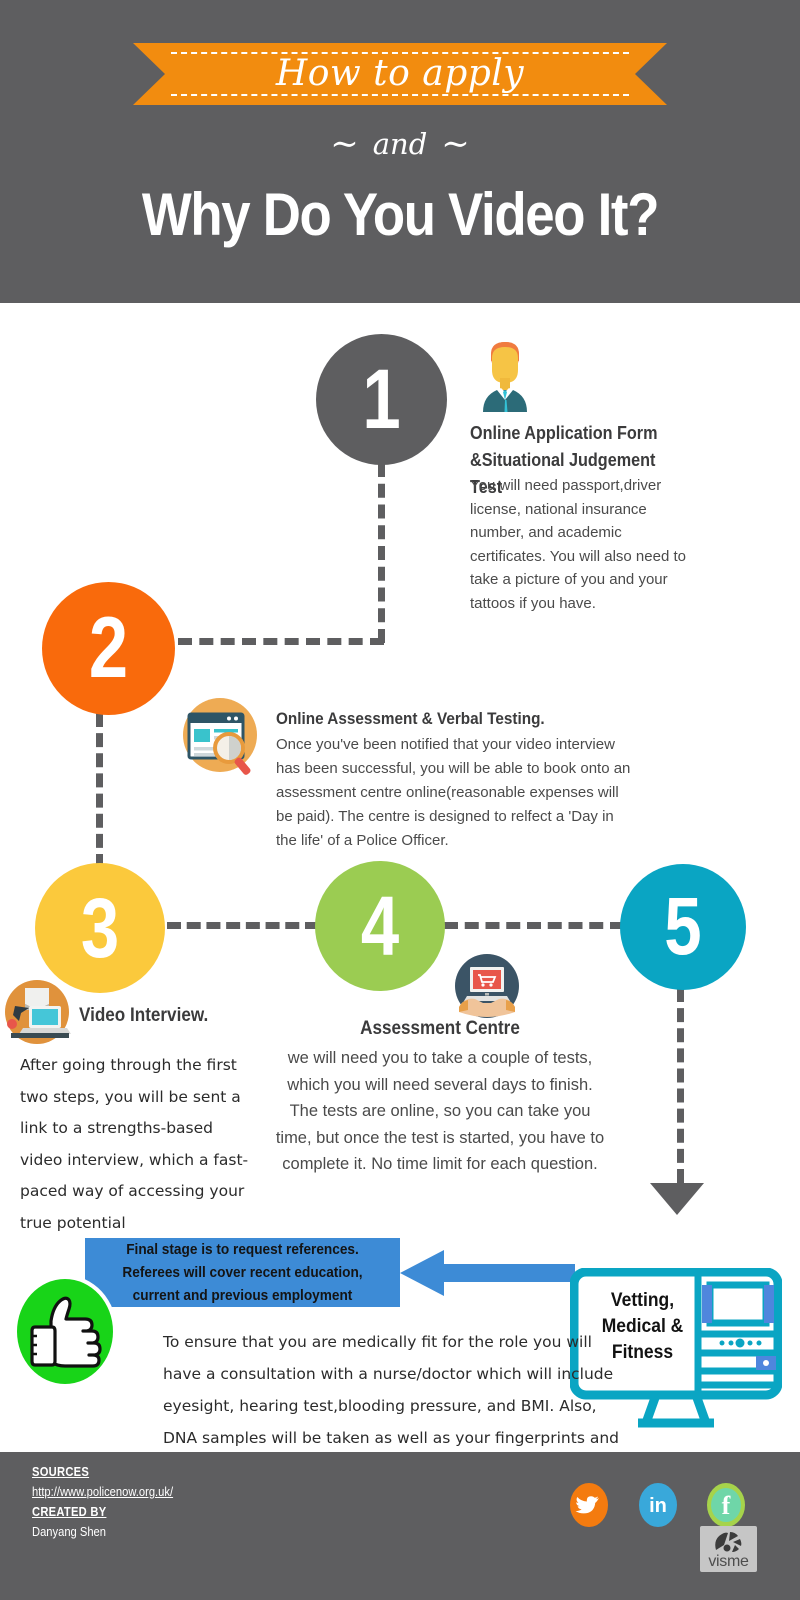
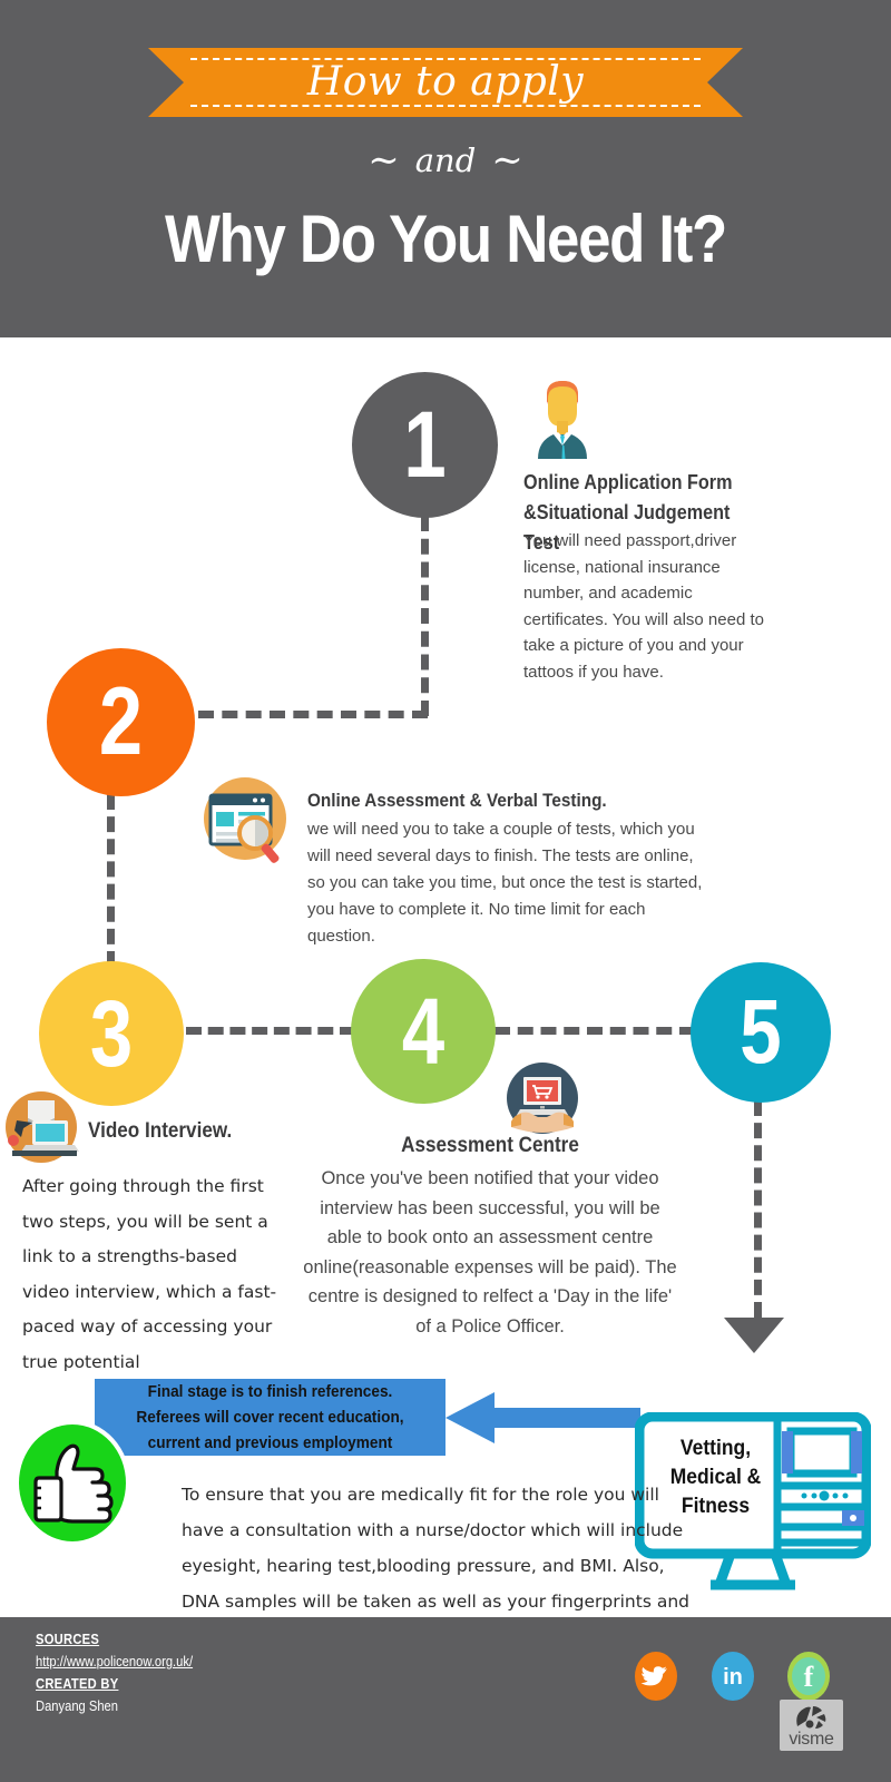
  How to apply
  ∼ and ∼
- Why Do You Video It?
+ Why Do You Need It?
  1
  2
  3
  4
  5
  Online Application Form
  &Situational Judgement Test
  You will need passport,driver license, national insurance number, and academic certificates. You will also need to take a picture of you and your tattoos if you have.
  Online Assessment & Verbal Testing.
- Once you've been notified that your video interview has been successful, you will be able to book onto an assessment centre online(reasonable expenses will be paid). The centre is designed to relfect a 'Day in the life' of a Police Officer.
+ we will need you to take a couple of tests, which you will need several days to finish. The tests are online, so you can take you time, but once the test is started, you have to complete it. No time limit for each question.
  Video Interview.
  After going through the first two steps, you will be sent a link to a strengths-based video interview, which a fast-paced way of accessing your true potential
  Assessment Centre
- we will need you to take a couple of tests, which you will need several days to finish. The tests are online, so you can take you time, but once the test is started, you have to complete it. No time limit for each question.
+ Once you've been notified that your video interview has been successful, you will be able to book onto an assessment centre online(reasonable expenses will be paid). The centre is designed to relfect a 'Day in the life' of a Police Officer.
- Final stage is to request references.
+ Final stage is to finish references.
  Referees will cover recent education,
  current and previous employment
  Vetting,
  Medical &
  Fitness
  To ensure that you are medically fit for the role you will have a consultation with a nurse/doctor which will include eyesight, hearing test,blooding pressure, and BMI. Also, DNA samples will be taken as well as your fingerprints and
  SOURCES
  http://www.policenow.org.uk/
  CREATED BY
  Danyang Shen
  in
  f
  visme
